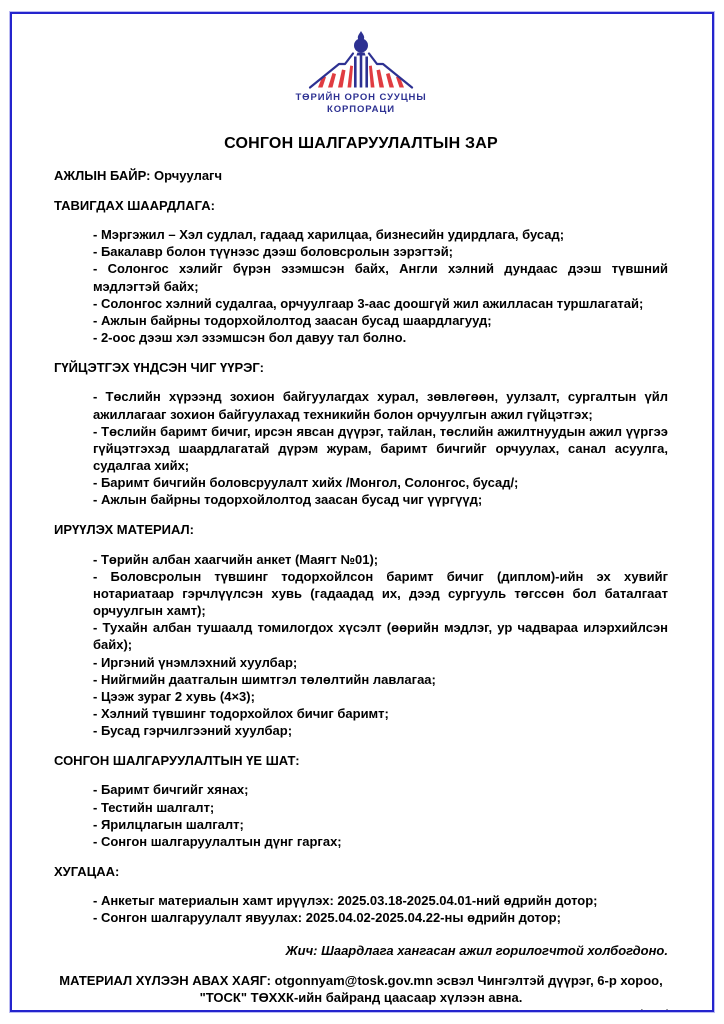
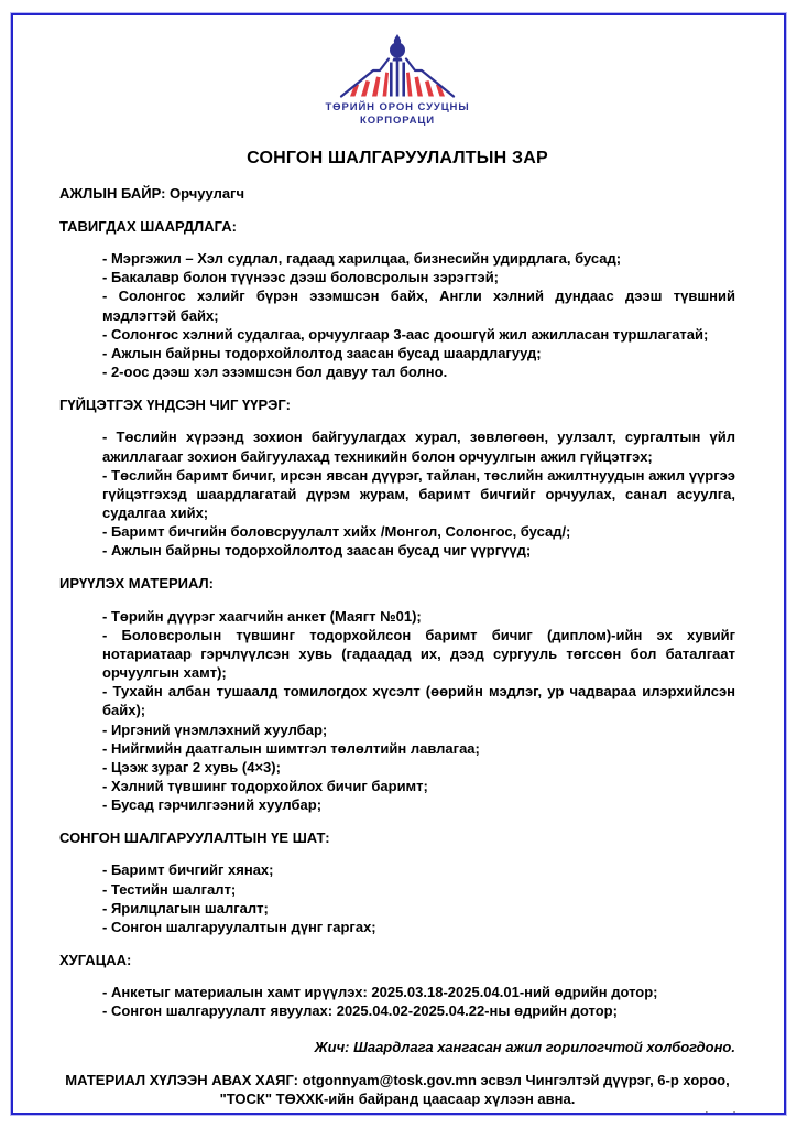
  ТӨРИЙН ОРОН СУУЦНЫ
  КОРПОРАЦИ
  СОНГОН ШАЛГАРУУЛАЛТЫН ЗАР
  АЖЛЫН БАЙР: Орчуулагч
  ТАВИГДАХ ШААРДЛАГА:
  - Мэргэжил – Хэл судлал, гадаад харилцаа, бизнесийн удирдлага, бусад;
  - Бакалавр болон түүнээс дээш боловсролын зэрэгтэй;
  - Солонгос хэлийг бүрэн эзэмшсэн байх, Англи хэлний дундаас дээш түвшний мэдлэгтэй байх;
  - Солонгос хэлний судалгаа, орчуулгаар 3-аас доошгүй жил ажилласан туршлагатай;
  - Ажлын байрны тодорхойлолтод заасан бусад шаардлагууд;
  - 2-оос дээш хэл эзэмшсэн бол давуу тал болно.
  ГҮЙЦЭТГЭХ ҮНДСЭН ЧИГ ҮҮРЭГ:
  - Төслийн хүрээнд зохион байгуулагдах хурал, зөвлөгөөн, уулзалт, сургалтын үйл ажиллагааг зохион байгуулахад техникийн болон орчуулгын ажил гүйцэтгэх;
  - Төслийн баримт бичиг, ирсэн явсан дүүрэг, тайлан, төслийн ажилтнуудын ажил үүргээ гүйцэтгэхэд шаардлагатай дүрэм журам, баримт бичгийг орчуулах, санал асуулга, судалгаа хийх;
  - Баримт бичгийн боловсруулалт хийх /Монгол, Солонгос, бусад/;
  - Ажлын байрны тодорхойлолтод заасан бусад чиг үүргүүд;
  ИРҮҮЛЭХ МАТЕРИАЛ:
- - Төрийн албан хаагчийн анкет (Маягт №01);
+ - Төрийн дүүрэг хаагчийн анкет (Маягт №01);
  - Боловсролын түвшинг тодорхойлсон баримт бичиг (диплом)-ийн эх хувийг нотариатаар гэрчлүүлсэн хувь (гадаадад их, дээд сургууль төгссөн бол баталгаат орчуулгын хамт);
  - Тухайн албан тушаалд томилогдох хүсэлт (өөрийн мэдлэг, ур чадвараа илэрхийлсэн байх);
  - Иргэний үнэмлэхний хуулбар;
  - Нийгмийн даатгалын шимтгэл төлөлтийн лавлагаа;
  - Цээж зураг 2 хувь (4×3);
  - Хэлний түвшинг тодорхойлох бичиг баримт;
  - Бусад гэрчилгээний хуулбар;
  СОНГОН ШАЛГАРУУЛАЛТЫН ҮЕ ШАТ:
  - Баримт бичгийг хянах;
  - Тестийн шалгалт;
  - Ярилцлагын шалгалт;
  - Сонгон шалгаруулалтын дүнг гаргах;
  ХУГАЦАА:
  - Анкетыг материалын хамт ирүүлэх: 2025.03.18-2025.04.01-ний өдрийн дотор;
  - Сонгон шалгаруулалт явуулах: 2025.04.02-2025.04.22-ны өдрийн дотор;
  Жич: Шаардлага хангасан ажил горилогчтой холбогдоно.
  МАТЕРИАЛ ХҮЛЭЭН АВАХ ХАЯГ: otgonnyam@tosk.gov.mn эсвэл Чингэлтэй дүүрэг, 6-р хороо,
  "ТОСК" ТӨХХК-ийн байранд цаасаар хүлээн авна.
